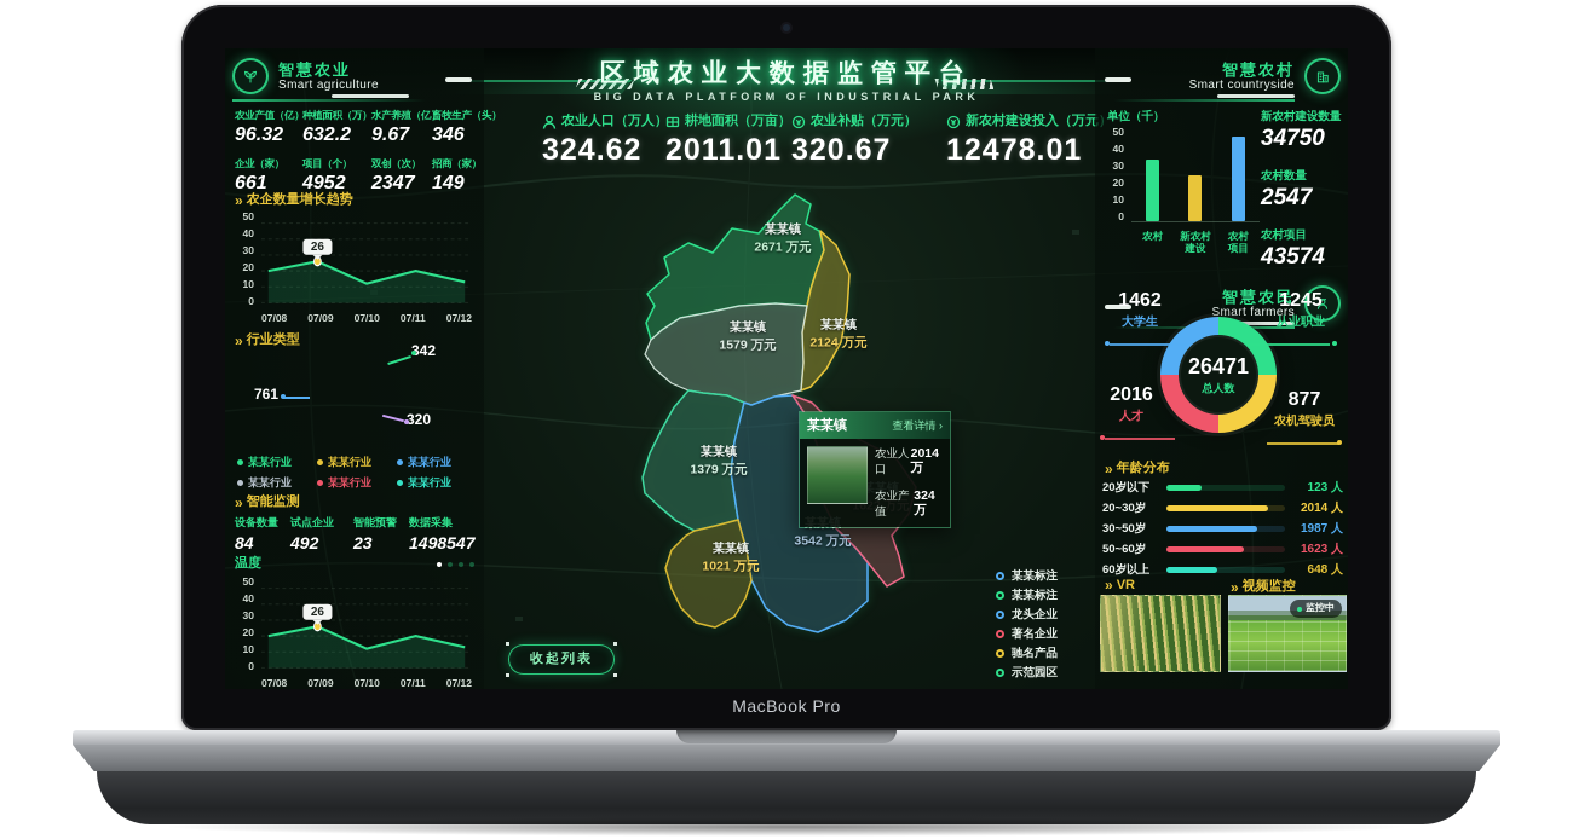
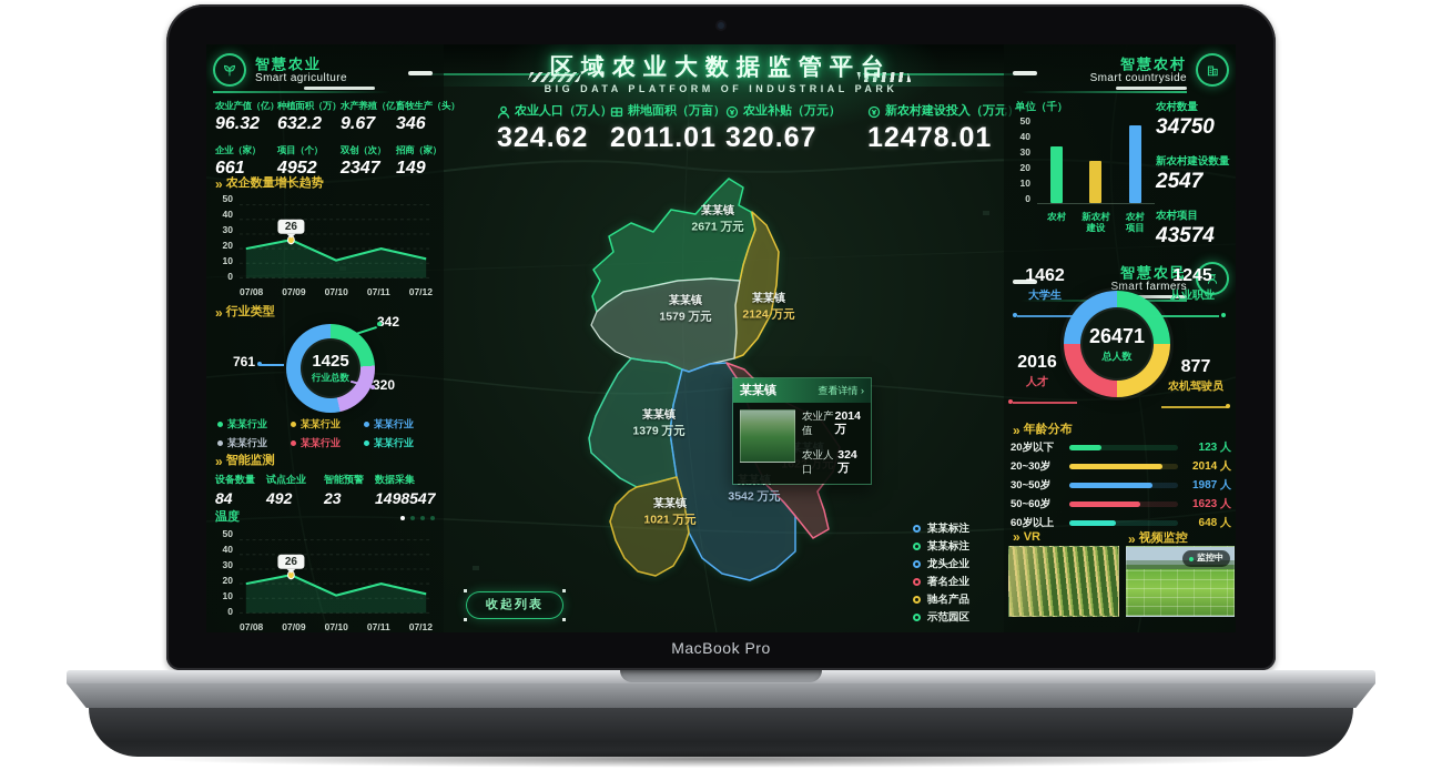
  区域农业大数据监管平台
  BIG DATA PLATFORM OF INDUSTRIAL PARK
  农业人口（万人）
  324.62
  耕地面积（万亩）
  2011.01
  农业补贴（万元）
  320.67
  新农村建设投入（万元
  12478.01
  智慧农业
  Smart agriculture
  农业产值（亿）
  96.32
  种植面积（万）
  632.2
  水产养殖（亿
  9.67
  畜牧生产（头）
  346
  企业（家）
  661
  项目（个）
  4952
  双创（次）
  2347
  招商（家）
  149
  »
  农企数量增长趋势
  50
  40
  30
  20
  10
  0
  26
  07/08
  07/09
  07/10
  07/11
  07/12
  »
  行业类型
+ 1425
+ 行业总数
  761
  320
  某某行业
  某某行业
  某某行业
  某某行业
  某某行业
  某某行业
  »
  智能监测
  设备数量
  84
  试点企业
  492
  智能预警
  23
  数据采集
  1498547
  温度
  50
  40
  30
  20
  10
  0
  26
  07/08
  07/09
  07/10
  07/11
  07/12
  某某镇
  2671 万元
  某某镇
  1579 万元
  某某镇
  2124 万元
  某某镇
  1379 万元
  3542 万元
  某某镇
  1021 万元
  某某镇
  查看详情
- 农业人口
+ 农业产值
  2014万
- 农业产值
+ 农业人口
  324万
  某某标注
  某某标注
  龙头企业
  著名企业
  驰名产品
  示范园区
  收起列表
  智慧农村
  Smart countryside
  单位（千）
  50
  40
  30
  20
  10
  0
  农村
  新农村
  建设
  农村
  项目
- 新农村建设数量
+ 农村数量
  34750
- 农村数量
+ 新农村建设数量
  2547
  农村项目
  43574
  智慧农民
  Smart farmers
  26471
  总人数
  1462
  大学生
  1245
  从业职业
  2016
  人才
  877
  农机驾驶员
  »
  年龄分布
  20岁以下
  123 人
  20~30岁
  2014 人
  30~50岁
  1987 人
  50~60岁
  1623 人
  60岁以上
  648 人
  »
  VR
  »
  视频监控
  监控中
  MacBook Pro
